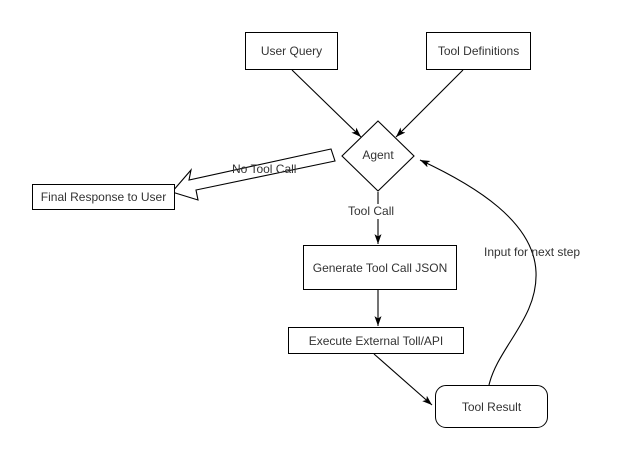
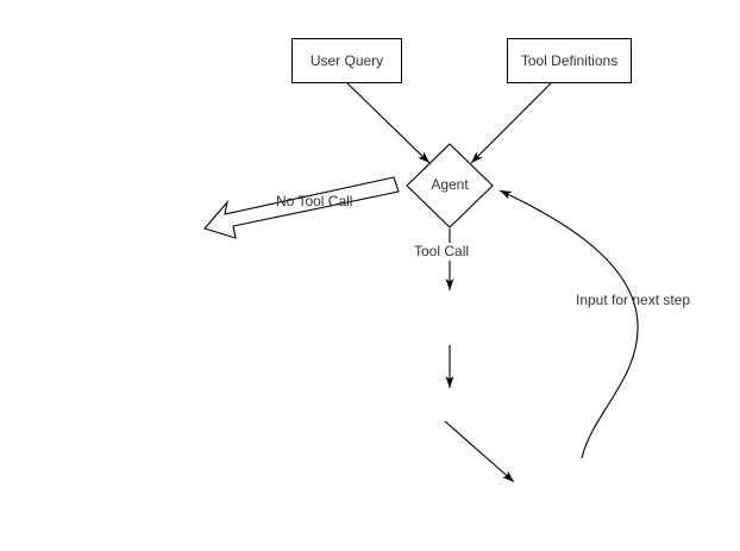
  User Query
  Tool Definitions
  Agent
- Final Response to User
- Generate Tool Call JSON
- Execute External Toll/API
- Tool Result
  No Tool Call
  Tool Call
  Input for next step
